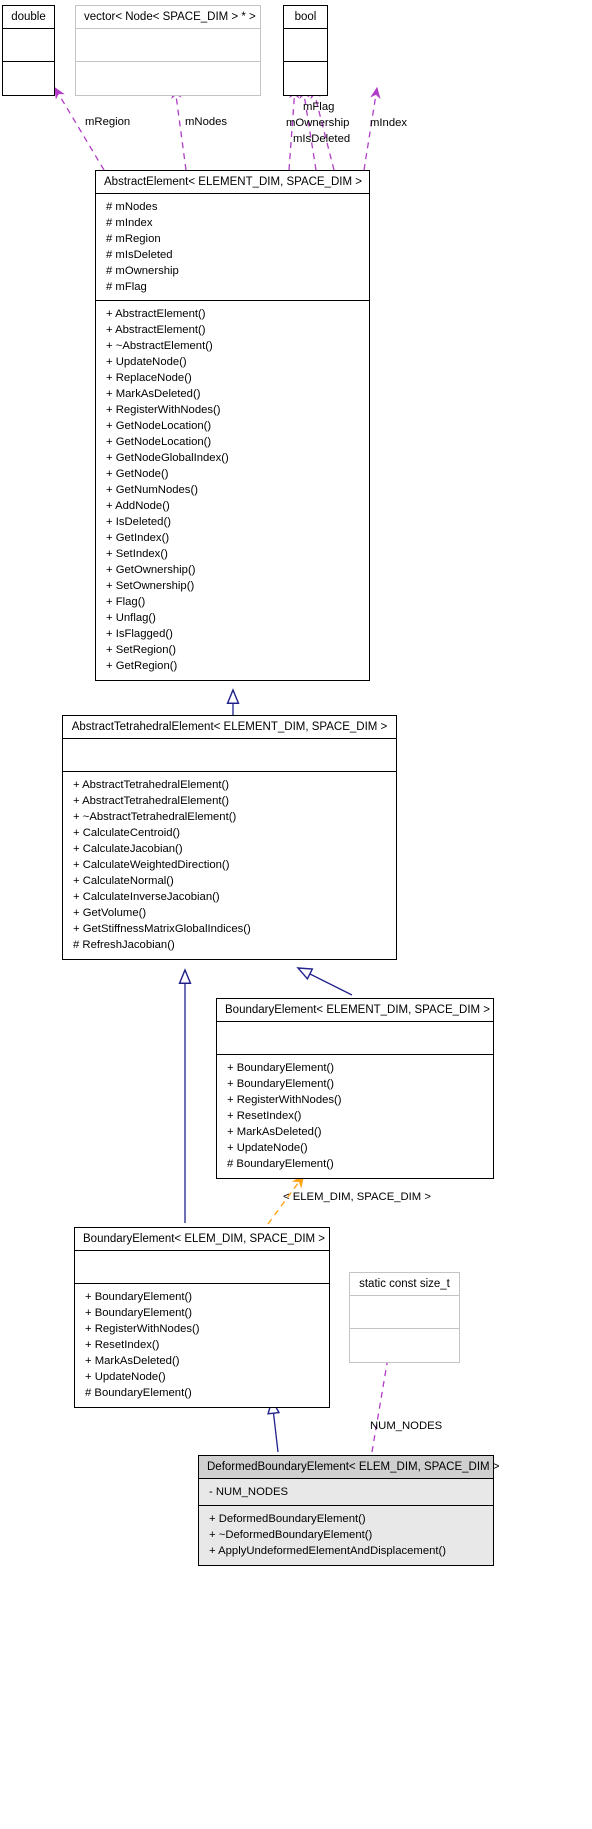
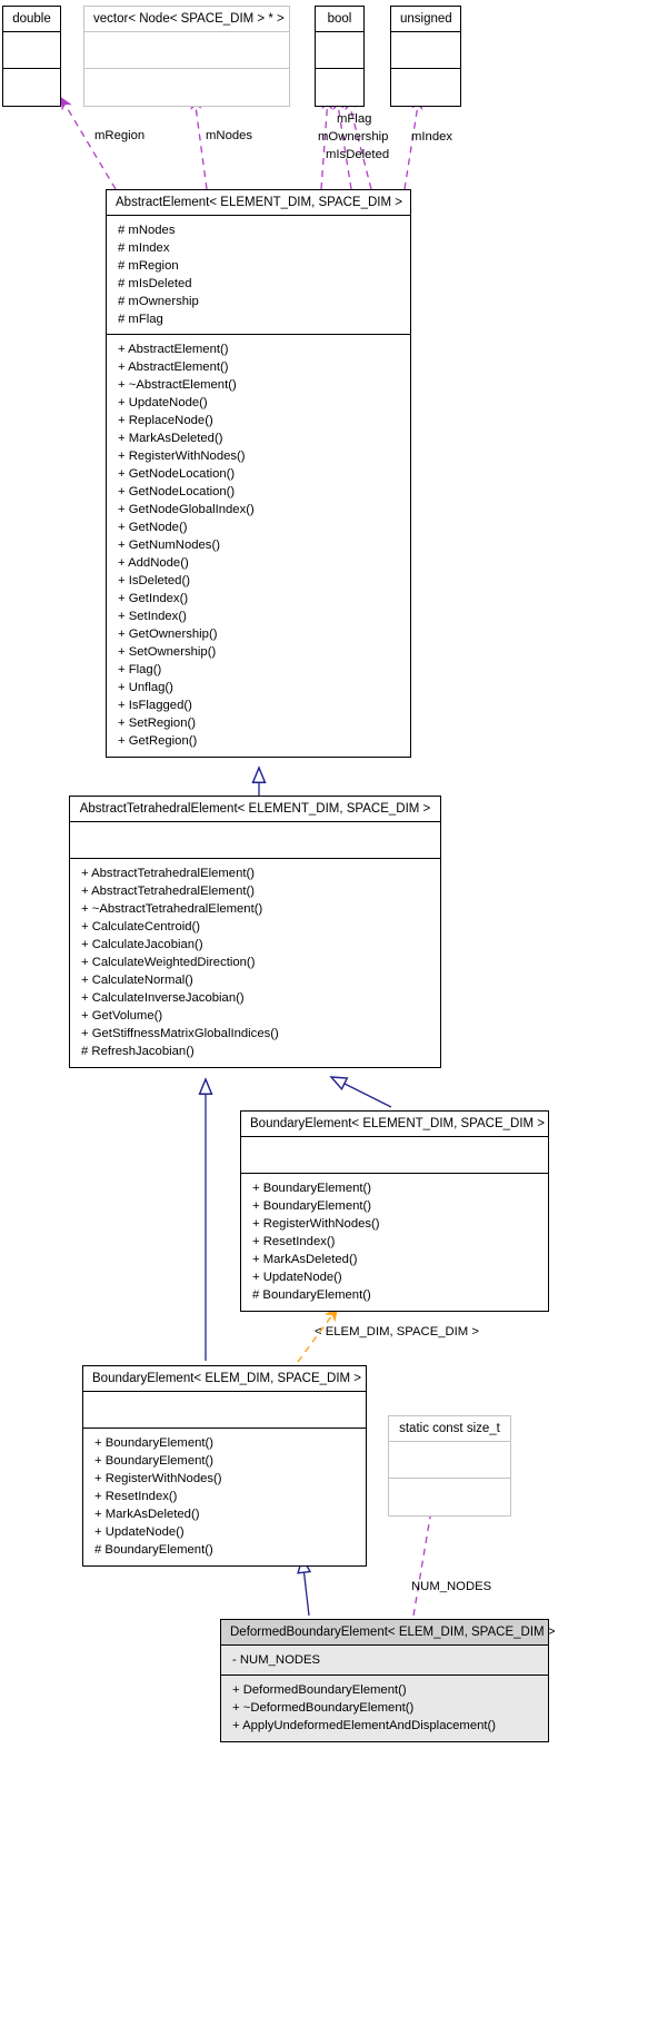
  double
  vector< Node< SPACE_DIM > * >
  bool
+ unsigned
  mRegion
  mNodes
  mFlag
  mOwnership
  mIsDeleted
  mIndex
  AbstractElement< ELEMENT_DIM, SPACE_DIM >
  # mNodes
  # mIndex
  # mRegion
  # mIsDeleted
  # mOwnership
  # mFlag
  + AbstractElement()
  + AbstractElement()
  + ~AbstractElement()
  + UpdateNode()
  + ReplaceNode()
  + MarkAsDeleted()
  + RegisterWithNodes()
  + GetNodeLocation()
  + GetNodeLocation()
  + GetNodeGlobalIndex()
  + GetNode()
  + GetNumNodes()
  + AddNode()
  + IsDeleted()
  + GetIndex()
  + SetIndex()
  + GetOwnership()
  + SetOwnership()
  + Flag()
  + Unflag()
  + IsFlagged()
  + SetRegion()
  + GetRegion()
  AbstractTetrahedralElement< ELEMENT_DIM, SPACE_DIM >
  + AbstractTetrahedralElement()
  + AbstractTetrahedralElement()
  + ~AbstractTetrahedralElement()
  + CalculateCentroid()
  + CalculateJacobian()
  + CalculateWeightedDirection()
  + CalculateNormal()
  + CalculateInverseJacobian()
  + GetVolume()
  + GetStiffnessMatrixGlobalIndices()
  # RefreshJacobian()
  BoundaryElement< ELEMENT_DIM, SPACE_DIM >
  + BoundaryElement()
  + BoundaryElement()
  + RegisterWithNodes()
  + ResetIndex()
  + MarkAsDeleted()
  + UpdateNode()
  # BoundaryElement()
  < ELEM_DIM, SPACE_DIM >
  BoundaryElement< ELEM_DIM, SPACE_DIM >
  + BoundaryElement()
  + BoundaryElement()
  + RegisterWithNodes()
  + ResetIndex()
  + MarkAsDeleted()
  + UpdateNode()
  # BoundaryElement()
  static const size_t
  NUM_NODES
  DeformedBoundaryElement< ELEM_DIM, SPACE_DIM >
  - NUM_NODES
  + DeformedBoundaryElement()
  + ~DeformedBoundaryElement()
  + ApplyUndeformedElementAndDisplacement()
